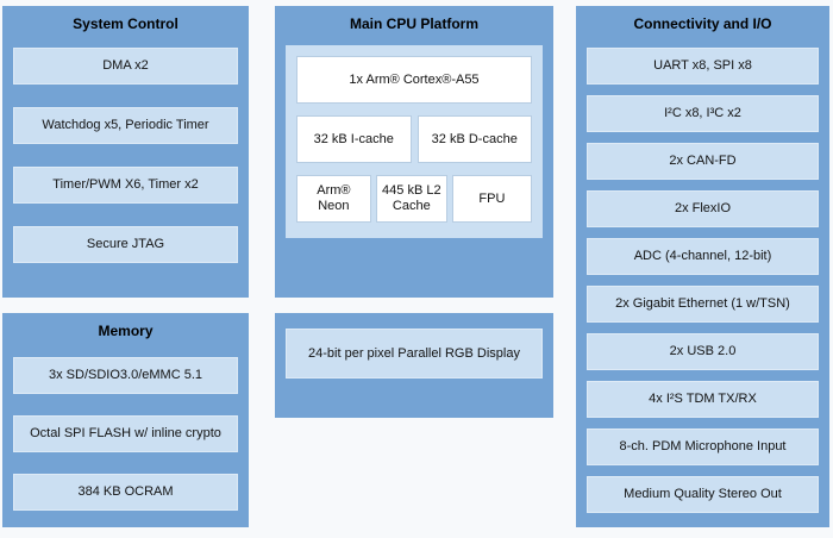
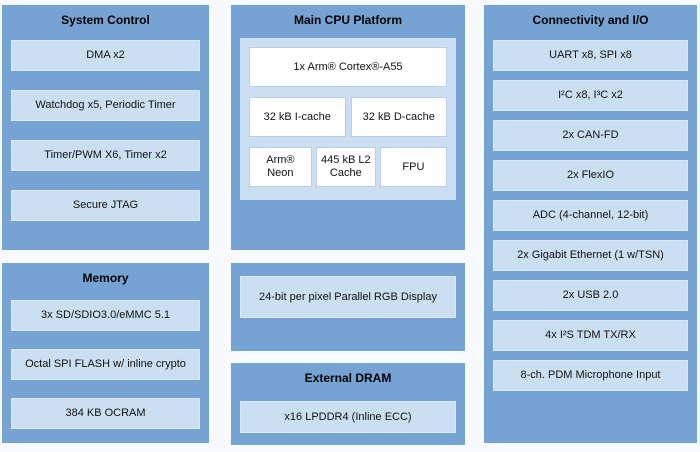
  System Control
  DMA x2
  Watchdog x5, Periodic Timer
  Timer/PWM X6, Timer x2
  Secure JTAG
  Main CPU Platform
  1x Arm® Cortex®-A55
  32 kB I-cache
  32 kB D-cache
  Arm® Neon
  445 kB L2 Cache
  FPU
  Connectivity and I/O
  UART x8, SPI x8
  I²C x8, I³C x2
  2x CAN-FD
  2x FlexIO
  ADC (4-channel, 12-bit)
  2x Gigabit Ethernet (1 w/TSN)
  2x USB 2.0
  4x I²S TDM TX/RX
  8-ch. PDM Microphone Input
- Medium Quality Stereo Out
  Memory
  3x SD/SDIO3.0/eMMC 5.1
  Octal SPI FLASH w/ inline crypto
  384 KB OCRAM
  24-bit per pixel Parallel RGB Display
+ External DRAM
+ x16 LPDDR4 (Inline ECC)
